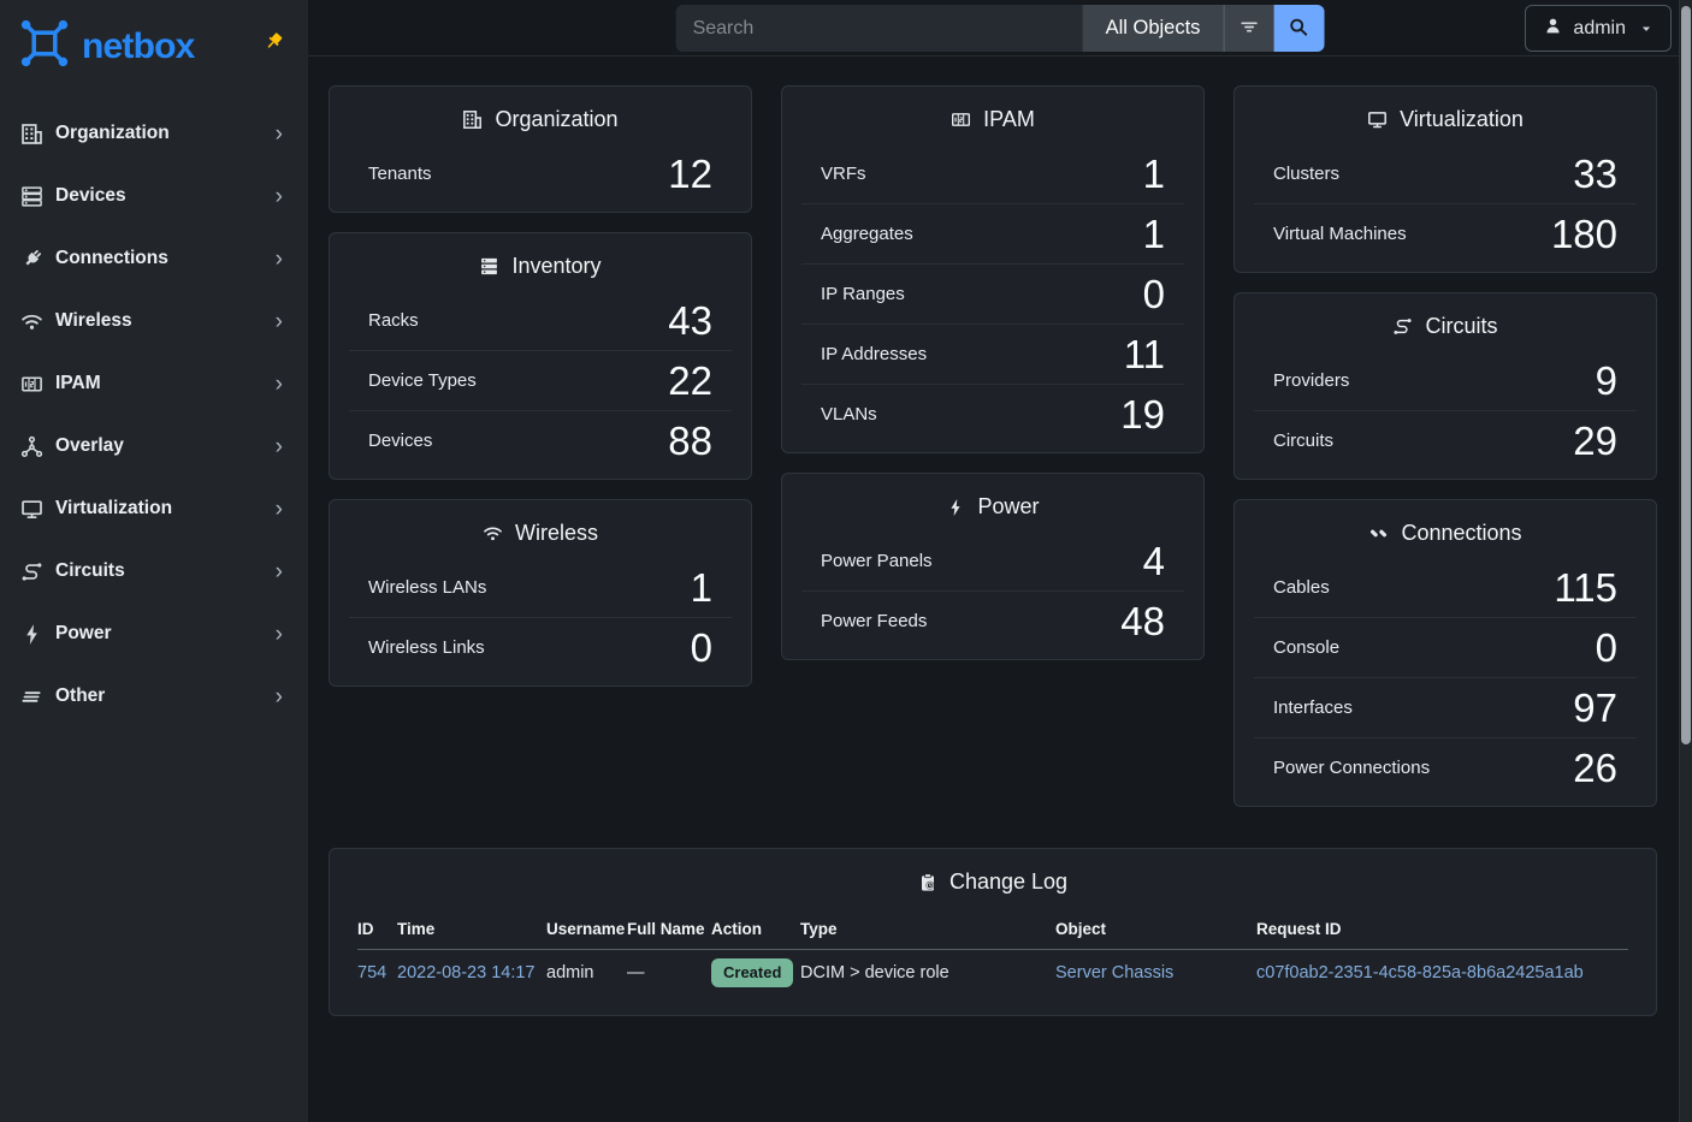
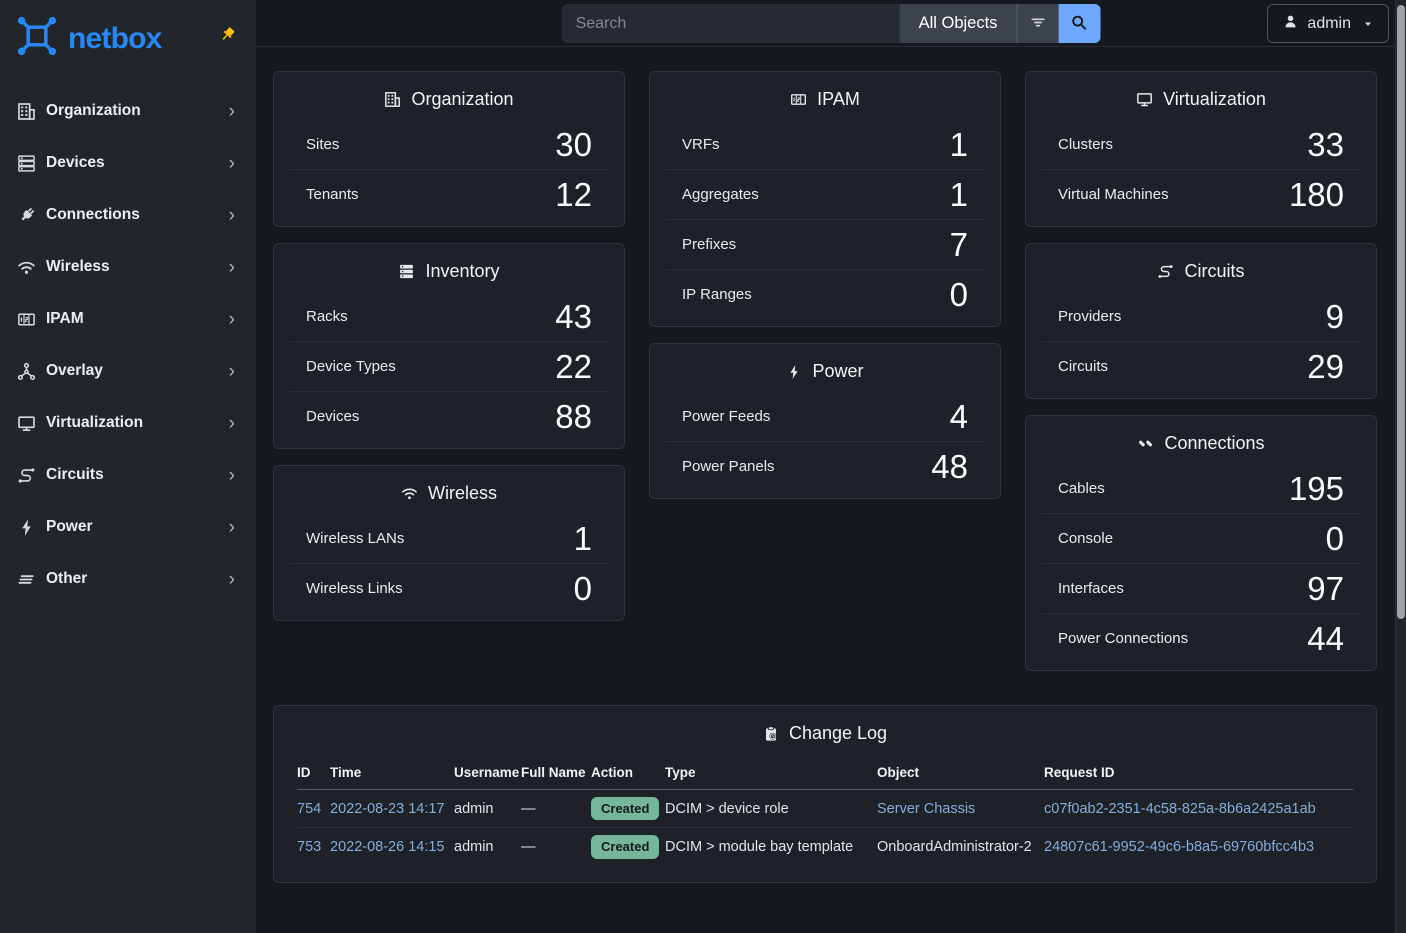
  netbox
  Organization
  ›
  Devices
  ›
  Connections
  ›
  Wireless
  ›
  IPAM
  ›
  Overlay
  ›
  Virtualization
  ›
  Circuits
  ›
  Power
  ›
  Other
  ›
  Search
  All Objects
  admin
  Organization
+ Sites
+ 30
  Tenants
  12
  Inventory
  Racks
  43
  Device Types
  22
  Devices
  88
  Wireless
  Wireless LANs
  1
  Wireless Links
  0
  IPAM
  VRFs
  1
  Aggregates
  1
+ Prefixes
+ 7
  IP Ranges
  0
- IP Addresses
- 11
- VLANs
- 19
  Power
- Power Panels
+ Power Feeds
  4
- Power Feeds
+ Power Panels
  48
  Virtualization
  Clusters
  33
  Virtual Machines
  180
  Circuits
  Providers
  9
  Circuits
  29
  Connections
  Cables
- 115
+ 195
  Console
  0
  Interfaces
  97
  Power Connections
- 26
+ 44
  Change Log
  ID	Time	Username	Full Name	Action	Type	Object	Request ID
  754	2022-08-23 14:17	admin	—	Created	DCIM > device role	Server Chassis	c07f0ab2-2351-4c58-825a-8b6a2425a1ab
+ 753	2022-08-26 14:15	admin	—	Created	DCIM > module bay template	OnboardAdministrator-2	24807c61-9952-49c6-b8a5-69760bfcc4b3
